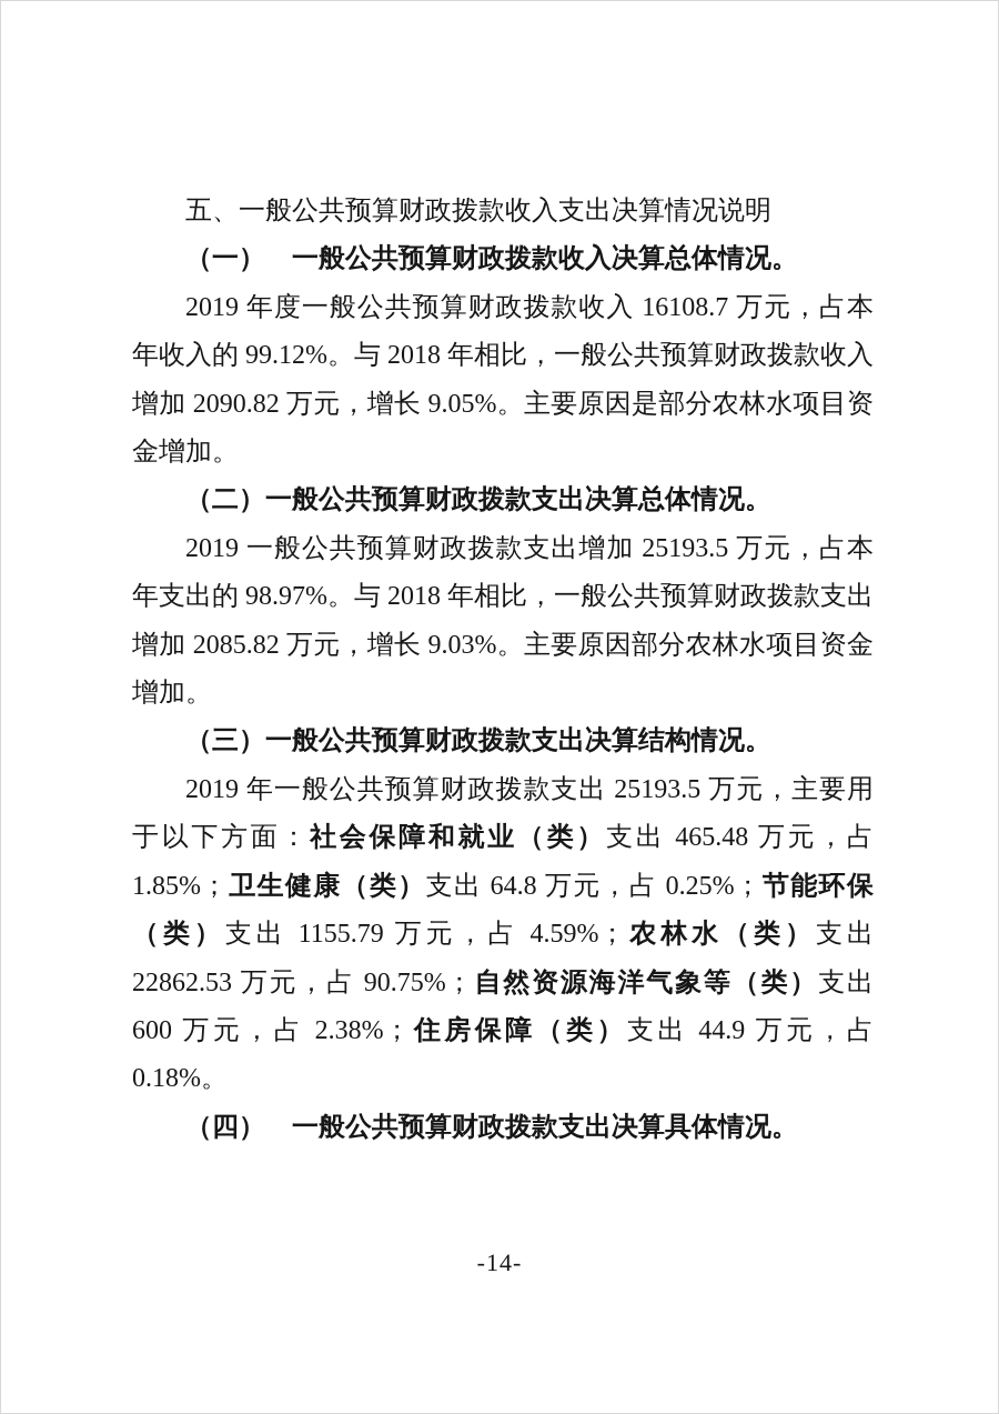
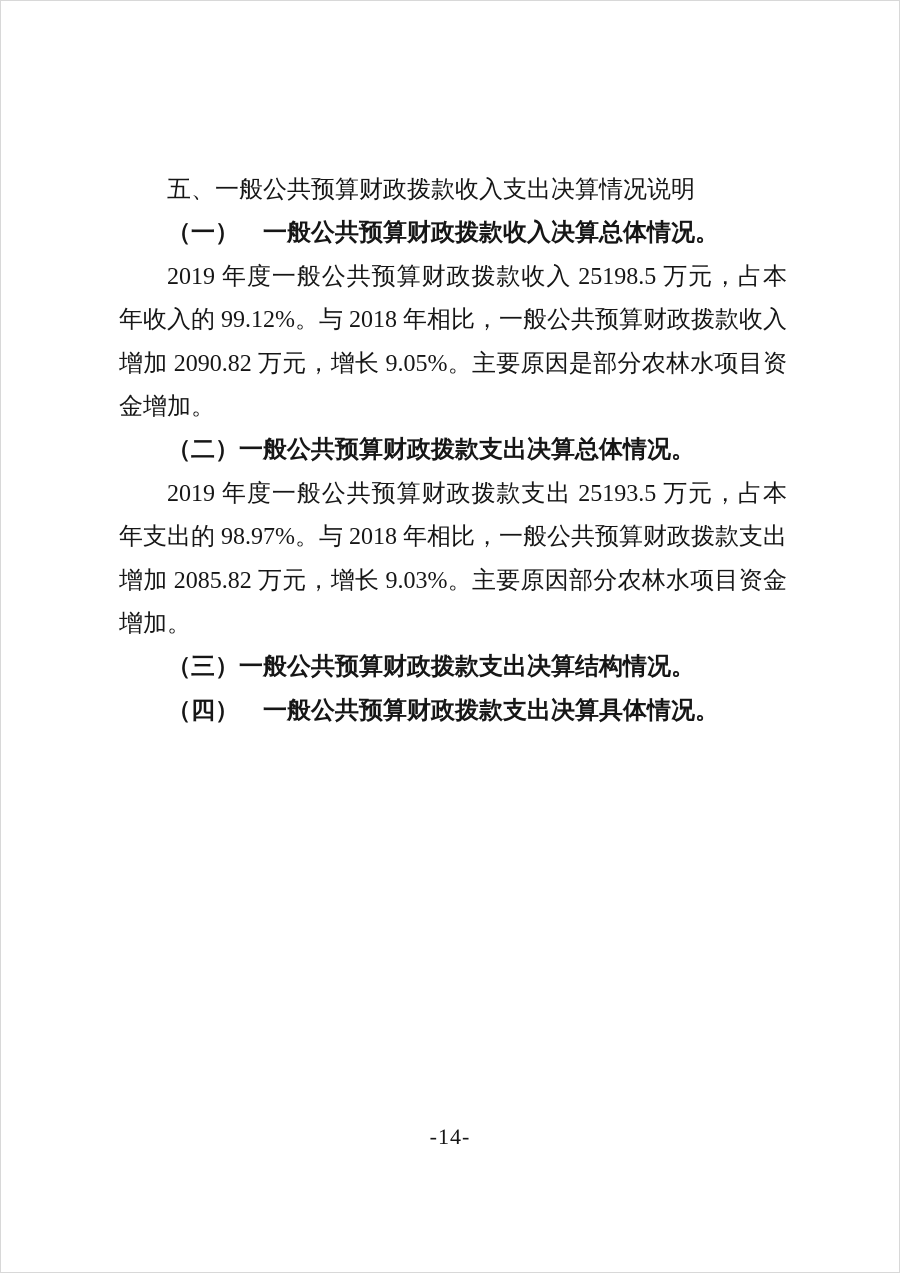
  五、一般公共预算财政拨款收入支出决算情况说明
  （一） 一般公共预算财政拨款收入决算总体情况。
- 2019 年度一般公共预算财政拨款收入 16108.7 万元，占本年收入的 99.12%。与 2018 年相比，一般公共预算财政拨款收入增加 2090.82 万元，增长 9.05%。主要原因是部分农林水项目资金增加。
+ 2019 年度一般公共预算财政拨款收入 25198.5 万元，占本年收入的 99.12%。与 2018 年相比，一般公共预算财政拨款收入增加 2090.82 万元，增长 9.05%。主要原因是部分农林水项目资金增加。
  （二）一般公共预算财政拨款支出决算总体情况。
- 2019 一般公共预算财政拨款支出增加 25193.5 万元，占本年支出的 98.97%。与 2018 年相比，一般公共预算财政拨款支出增加 2085.82 万元，增长 9.03%。主要原因部分农林水项目资金增加。
+ 2019 年度一般公共预算财政拨款支出 25193.5 万元，占本年支出的 98.97%。与 2018 年相比，一般公共预算财政拨款支出增加 2085.82 万元，增长 9.03%。主要原因部分农林水项目资金增加。
  （三）一般公共预算财政拨款支出决算结构情况。
- 2019 年一般公共预算财政拨款支出 25193.5 万元，主要用于以下方面：社会保障和就业（类）支出 465.48 万元，占 1.85%；卫生健康（类）支出 64.8 万元，占 0.25%；节能环保（类）支出 1155.79 万元，占 4.59%；农林水（类）支出 22862.53 万元，占 90.75%；自然资源海洋气象等（类）支出 600 万元，占 2.38%；住房保障（类）支出 44.9 万元，占 0.18%。
  （四） 一般公共预算财政拨款支出决算具体情况。
  -14-
